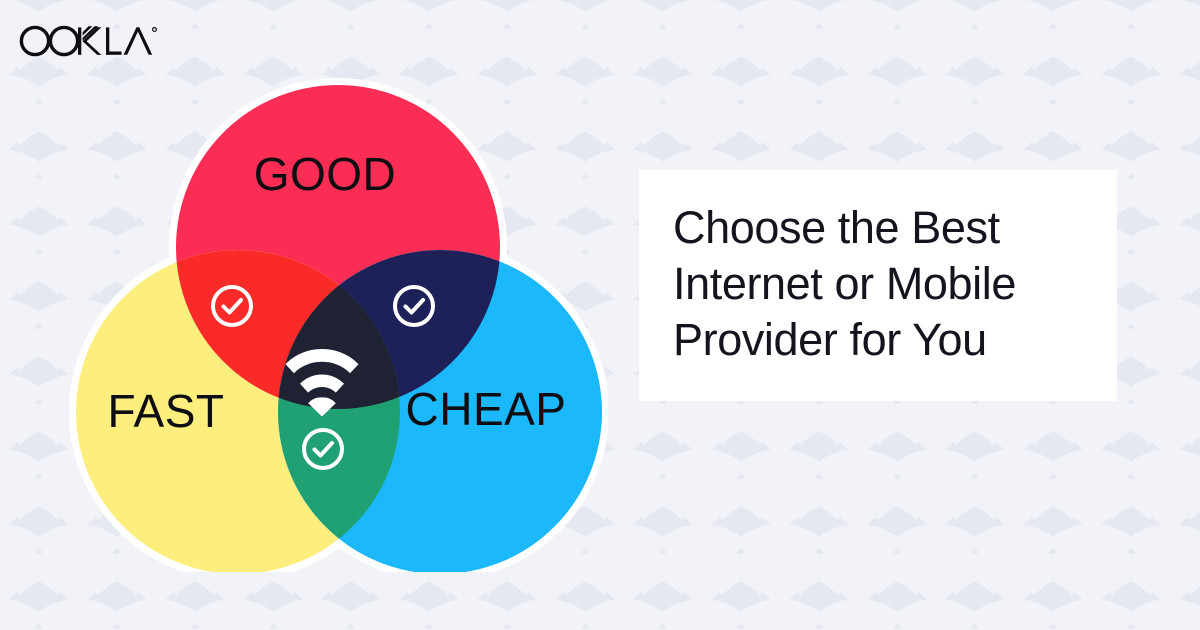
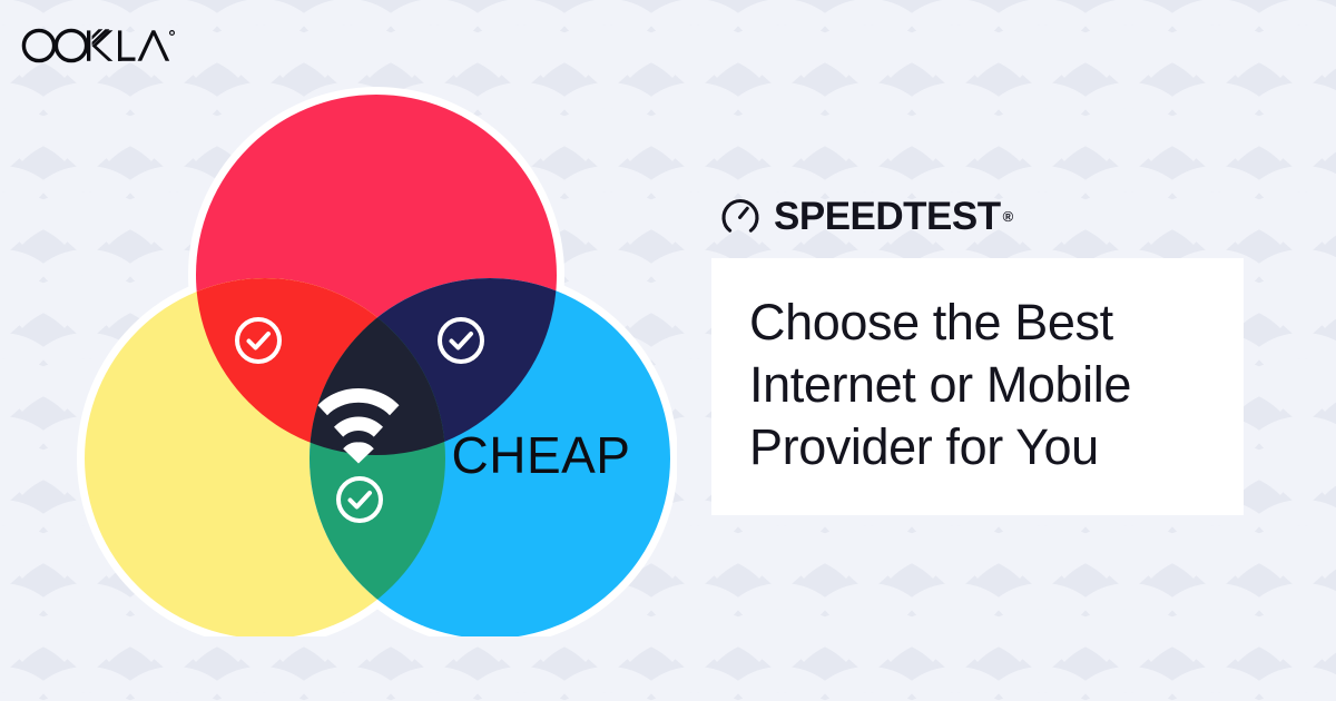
- GOOD
- FAST
  CHEAP
+ SPEEDTEST
+ ®
  Choose the Best
  Internet or Mobile
  Provider for You
